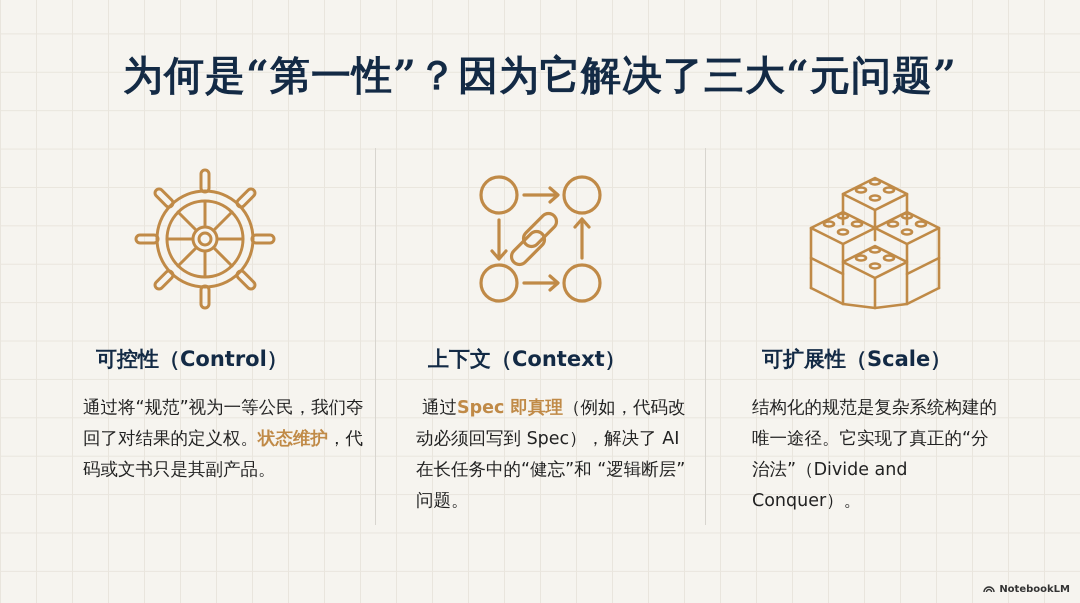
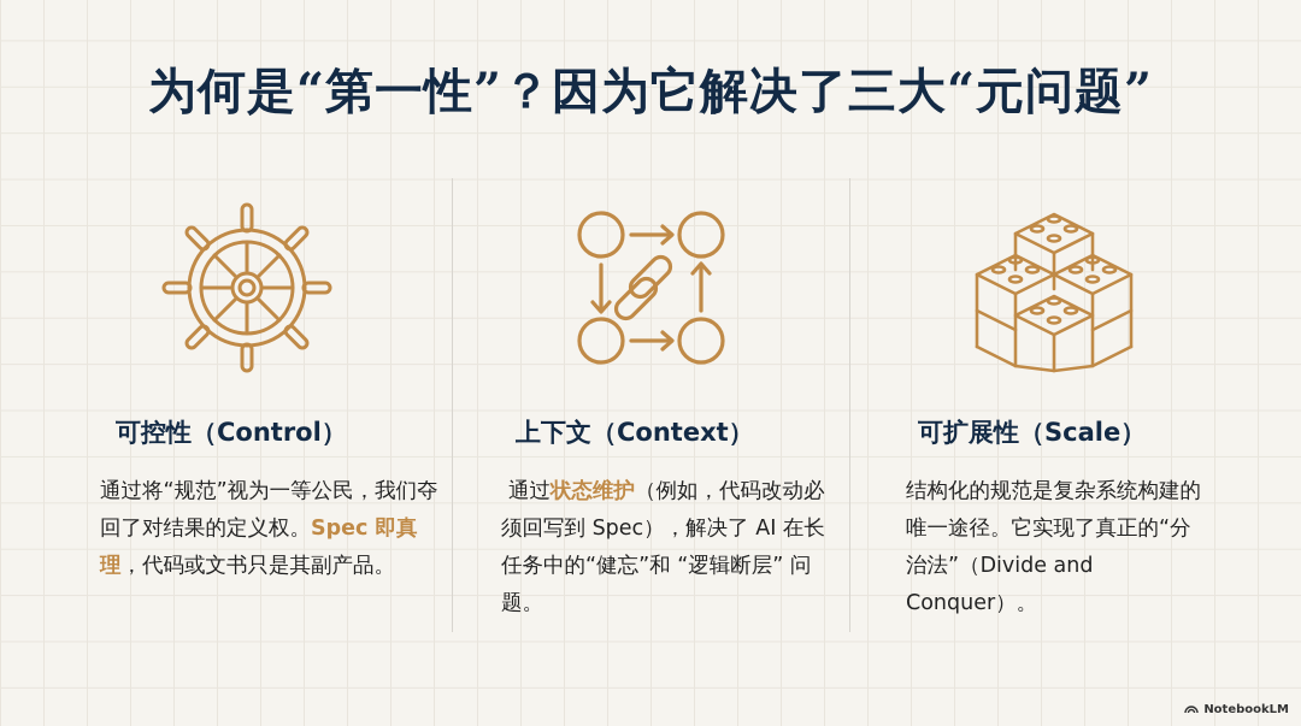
  为何是“第一性”？因为它解决了三大“元问题”
  可控性（Control）
- 通过将“规范”视为一等公民，我们夺回了对结果的定义权。状态维护，代码或文书只是其副产品。
+ 通过将“规范”视为一等公民，我们夺回了对结果的定义权。Spec 即真理，代码或文书只是其副产品。
  上下文（Context）
- 通过Spec 即真理（例如，代码改动必须回写到 Spec），解决了 AI 在长任务中的“健忘”和 “逻辑断层” 问题。
+ 通过状态维护（例如，代码改动必须回写到 Spec），解决了 AI 在长任务中的“健忘”和 “逻辑断层” 问题。
  可扩展性（Scale）
  结构化的规范是复杂系统构建的唯一途径。它实现了真正的“分治法”（Divide and Conquer）。
  NotebookLM
